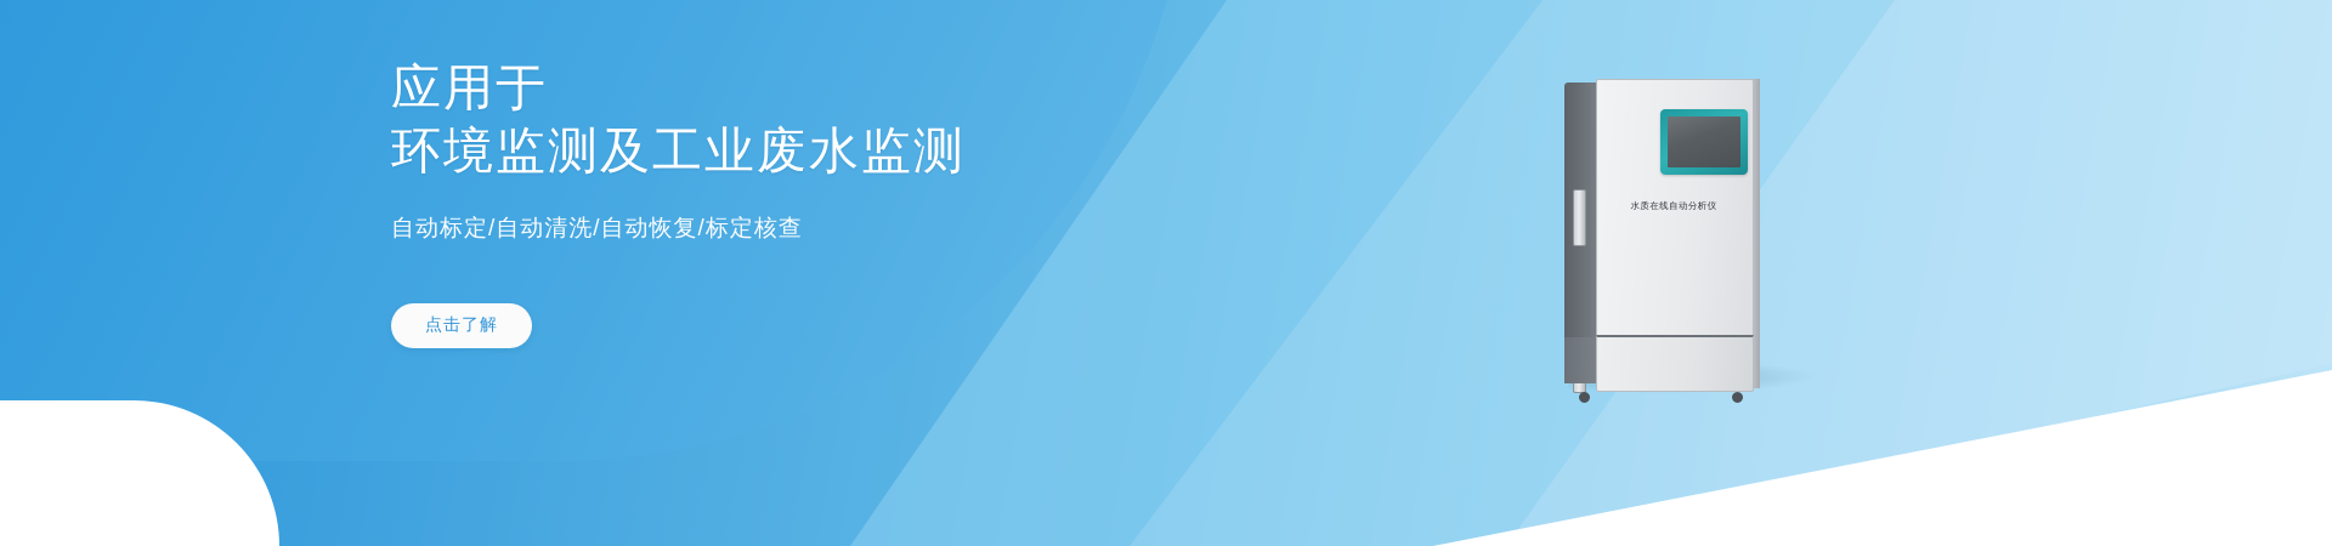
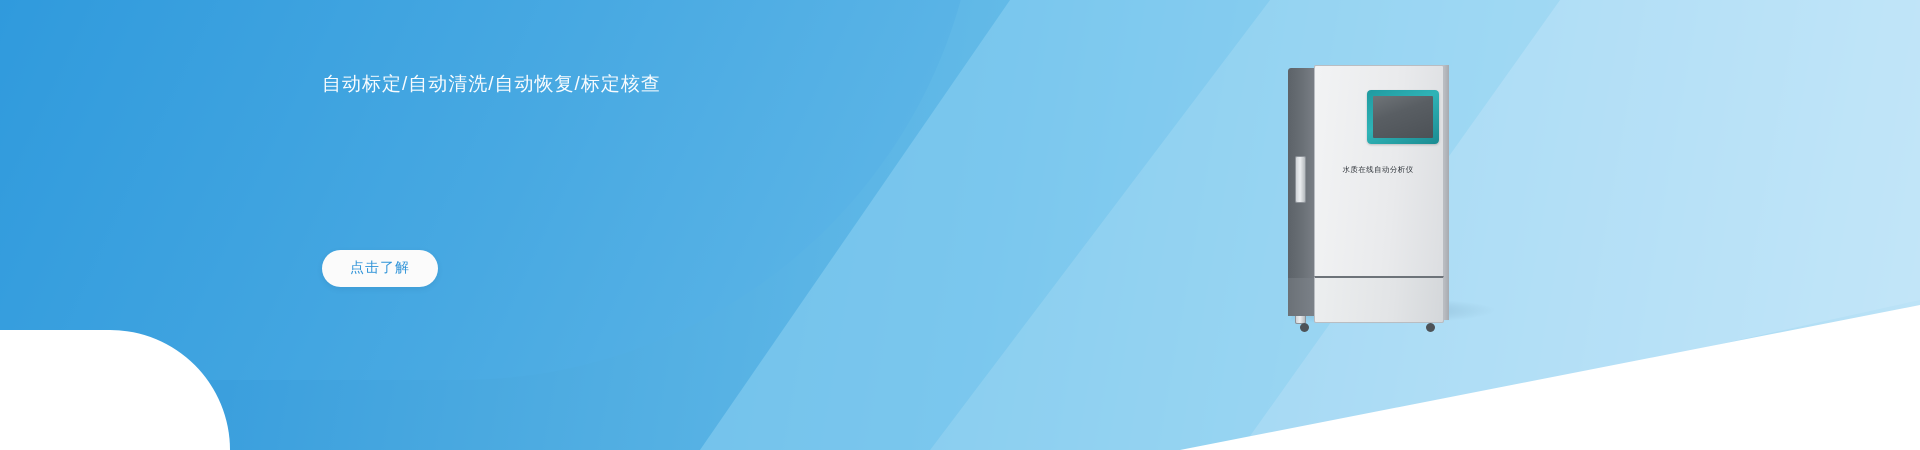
- 应用于
- 环境监测及工业废水监测
  自动标定/自动清洗/自动恢复/标定核查
  点击了解
  水质在线自动分析仪
